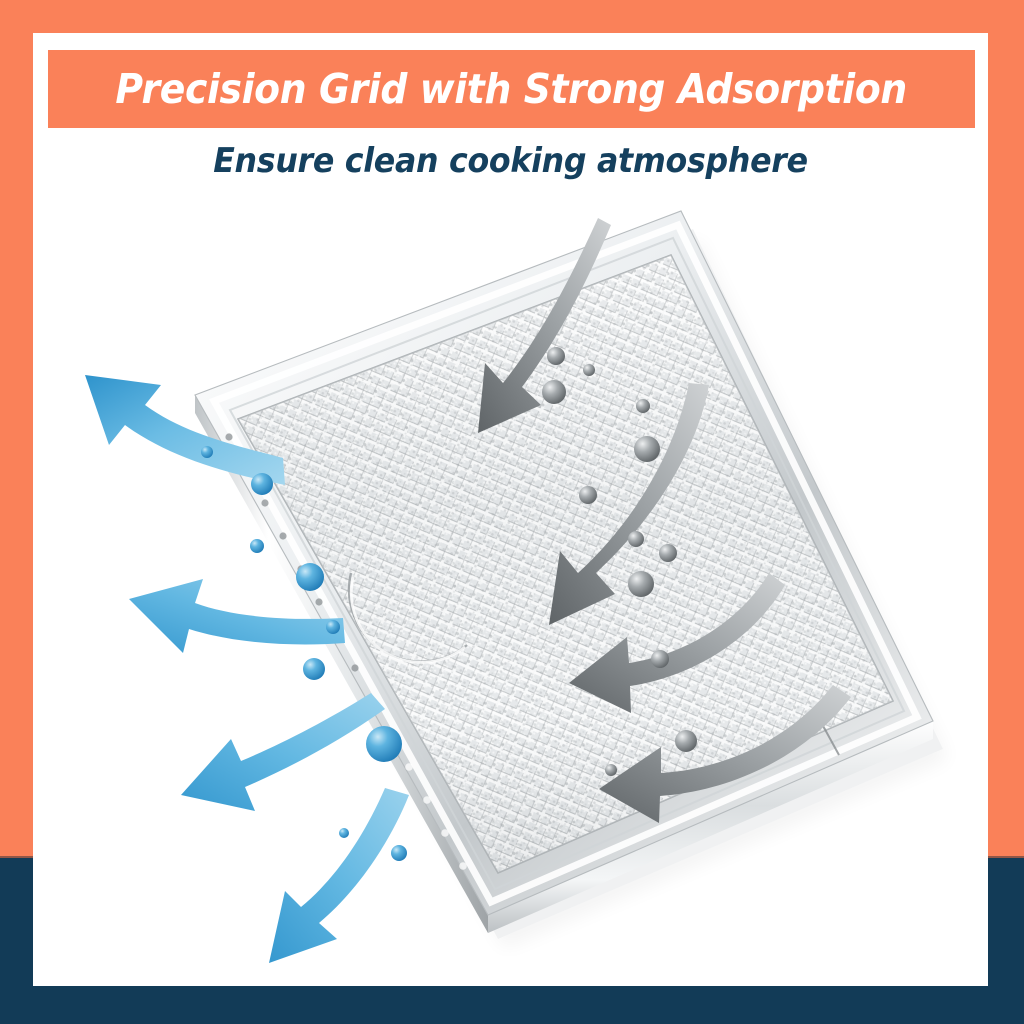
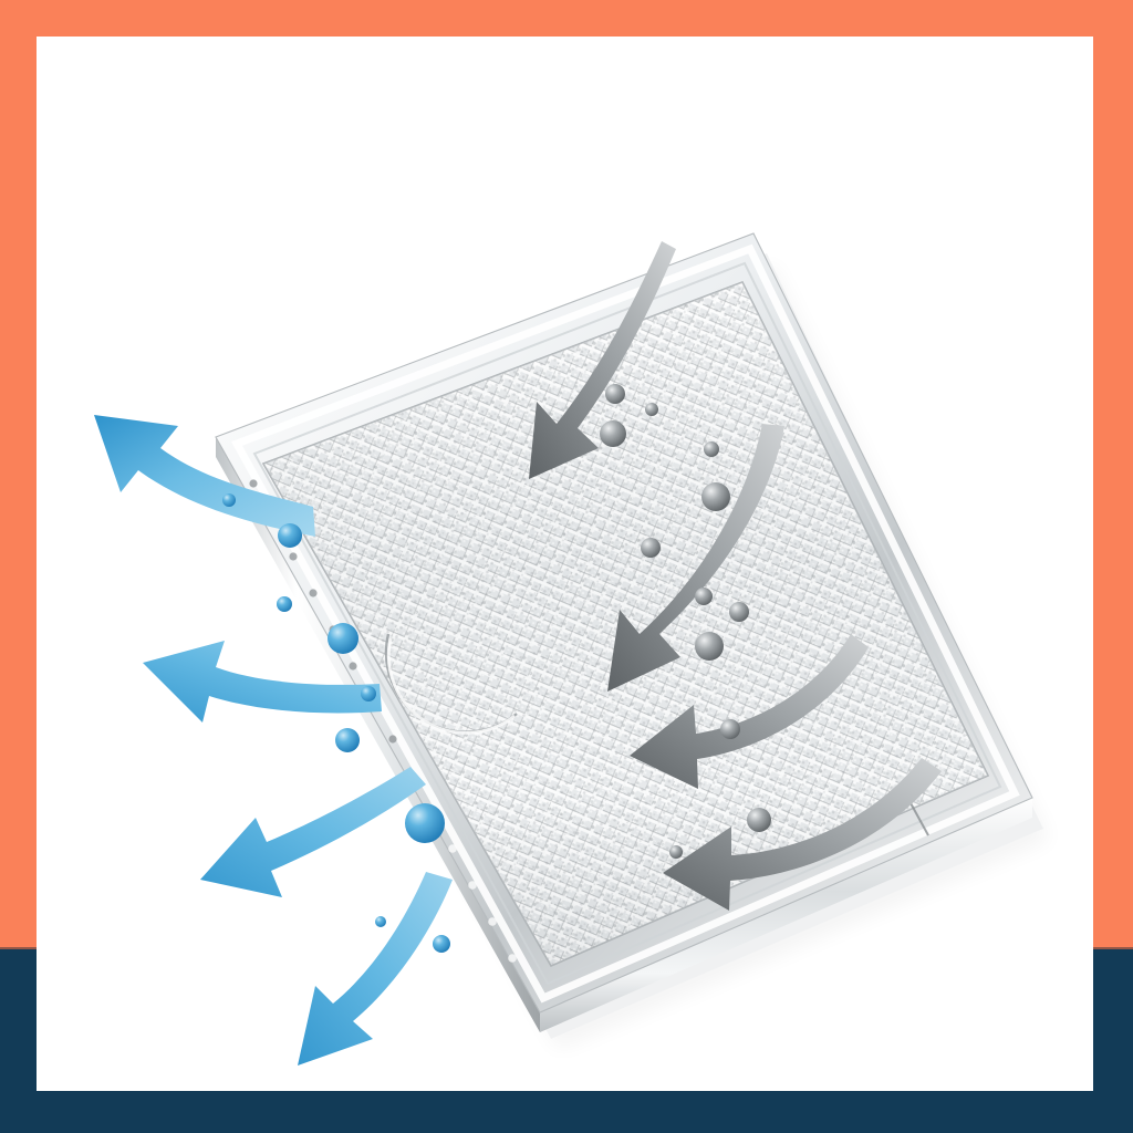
- Precision Grid with Strong Adsorption
- Ensure clean cooking atmosphere
